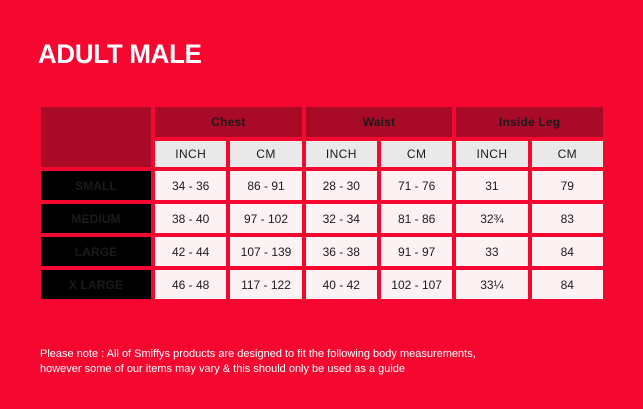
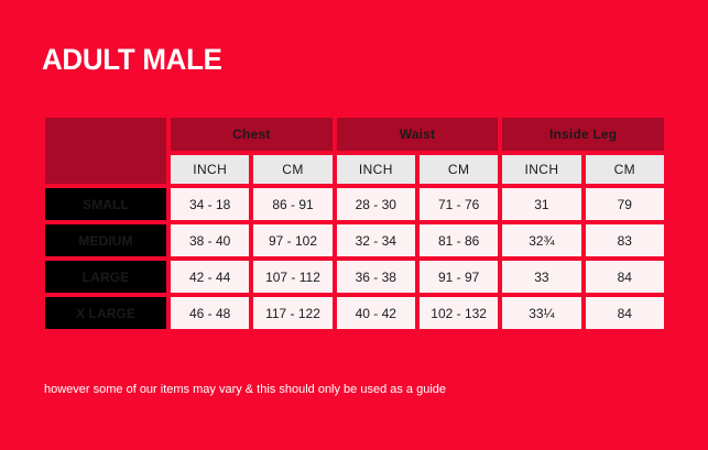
  ADULT MALE
  	Chest	Waist	Inside Leg
  INCH	CM	INCH	CM	INCH	CM
- SMALL	34 - 36	86 - 91	28 - 30	71 - 76	31	79
+ SMALL	34 - 18	86 - 91	28 - 30	71 - 76	31	79
  MEDIUM	38 - 40	97 - 102	32 - 34	81 - 86	32¾	83
- LARGE	42 - 44	107 - 139	36 - 38	91 - 97	33	84
+ LARGE	42 - 44	107 - 112	36 - 38	91 - 97	33	84
- X LARGE	46 - 48	117 - 122	40 - 42	102 - 107	33¼	84
+ X LARGE	46 - 48	117 - 122	40 - 42	102 - 132	33¼	84
- Please note : All of Smiffys products are designed to fit the following body measurements,
  however some of our items may vary & this should only be used as a guide
